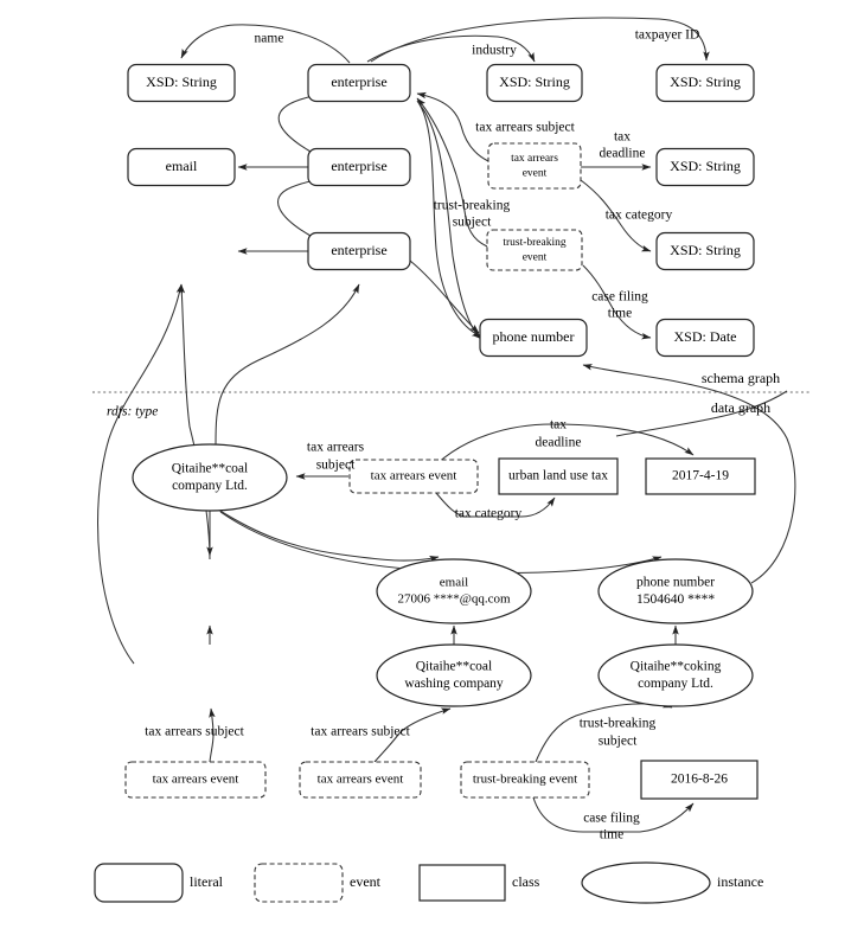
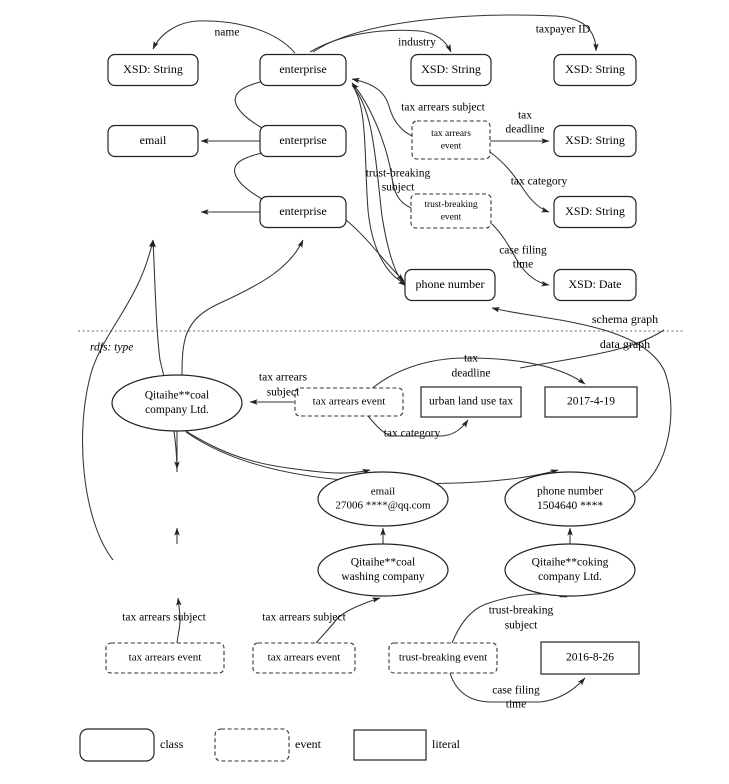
  XSD: String
  enterprise
  XSD: String
  XSD: String
  email
  enterprise
  tax arrears
  event
  XSD: String
  enterprise
  trust-breaking
  event
  XSD: String
  phone number
  XSD: Date
  Qitaihe**coal
  company Ltd.
  tax arrears event
  urban land use tax
  2017-4-19
  email
  27006 ****@qq.com
  phone number
  1504640 ****
  Qitaihe**coal
  washing company
  Qitaihe**coking
  company Ltd.
  tax arrears event
  tax arrears event
  trust-breaking event
  2016-8-26
  name
  industry
  taxpayer ID
  tax arrears subject
  tax
  deadline
  trust-breaking
  subject
  tax category
  case filing
  time
  tax arrears
  subject
  tax
  deadline
  tax category
  tax arrears subject
  tax arrears subject
  trust-breaking
  subject
  case filing
  time
- literal
+ class
  event
- class
+ literal
- instance
  schema graph
  data graph
  rdfs: type
